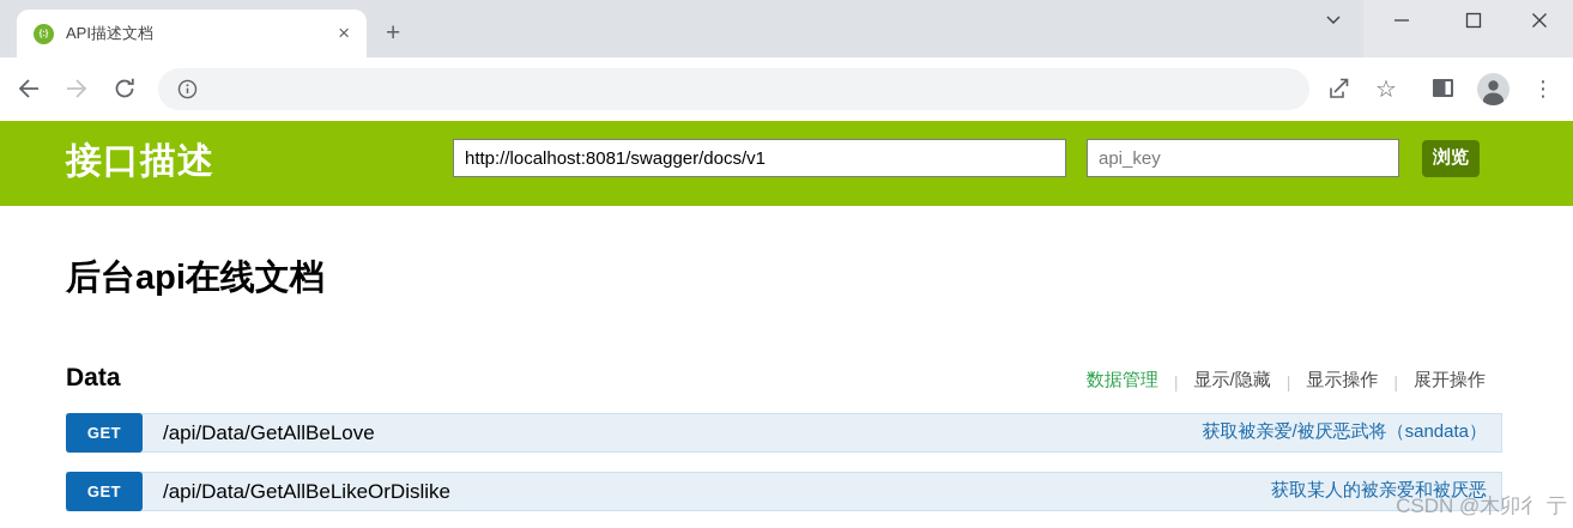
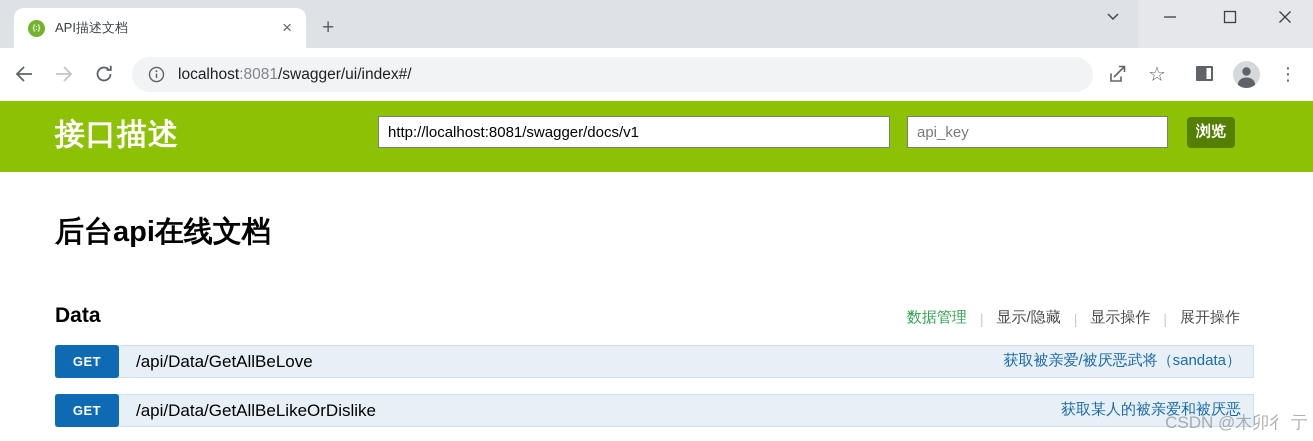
  API描述文档
  ×
  +
+ localhost:8081/swagger/ui/index#/
  ☆
  ⋮
  接口描述
  http://localhost:8081/swagger/docs/v1
  api_key
  浏览
  后台api在线文档
  Data
  数据管理
  |
  显示/隐藏
  |
  显示操作
  |
  展开操作
  GET
  /api/Data/GetAllBeLove
  获取被亲爱/被厌恶武将（sandata）
  GET
  /api/Data/GetAllBeLikeOrDislike
  获取某人的被亲爱和被厌恶
  CSDN @木卯彳 亍
